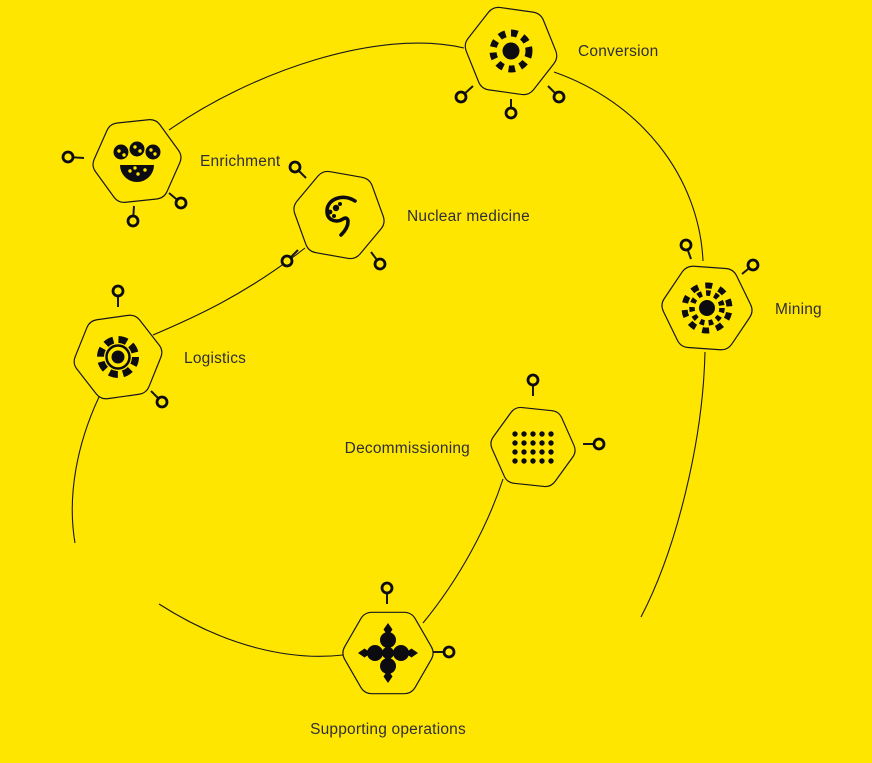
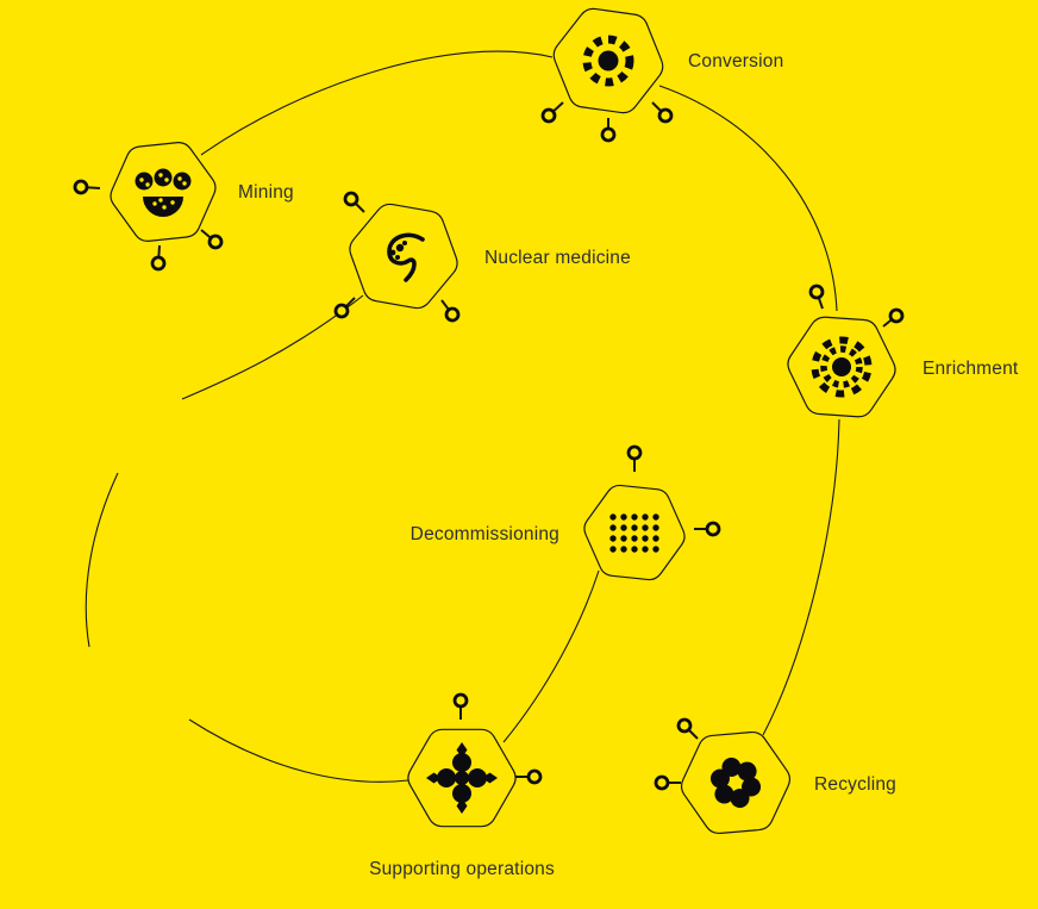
  Conversion
- Enrichment
+ Mining
  Nuclear medicine
- Mining
+ Enrichment
- Logistics
  Decommissioning
  Supporting operations
+ Recycling
